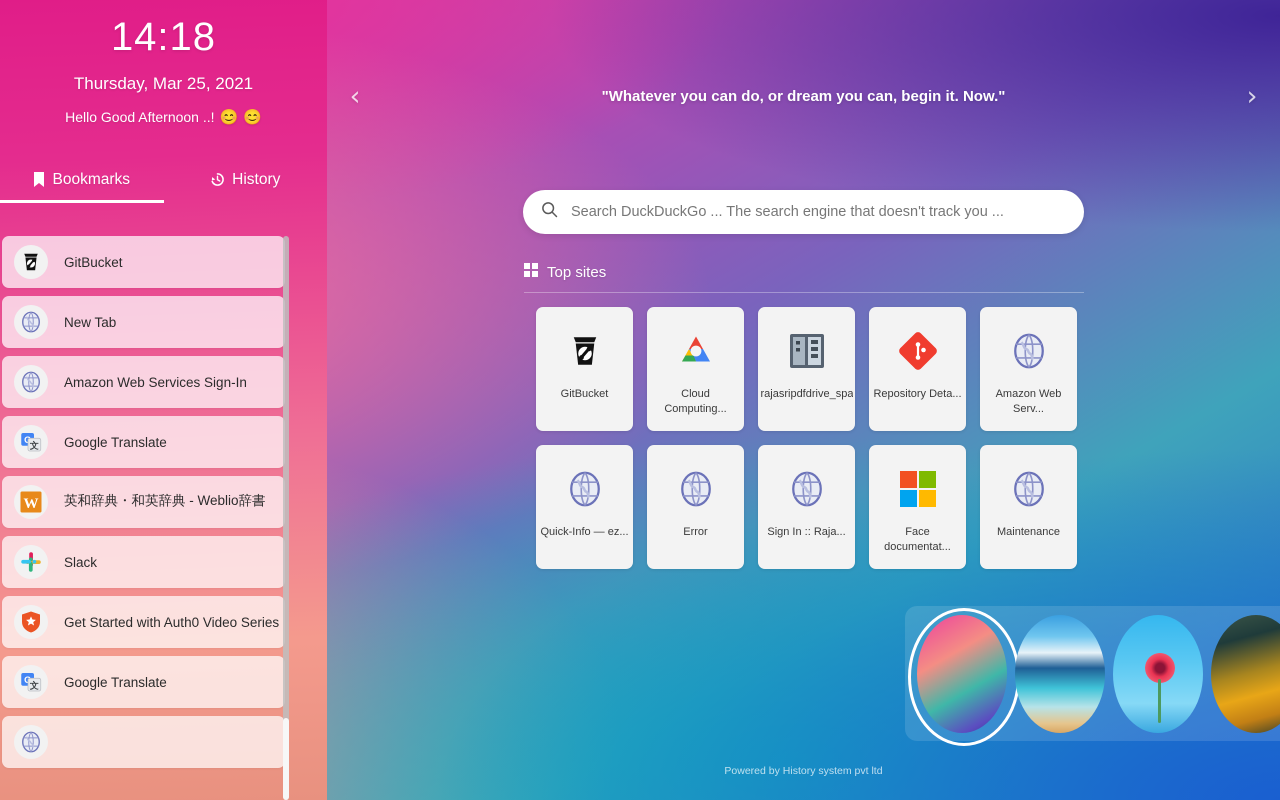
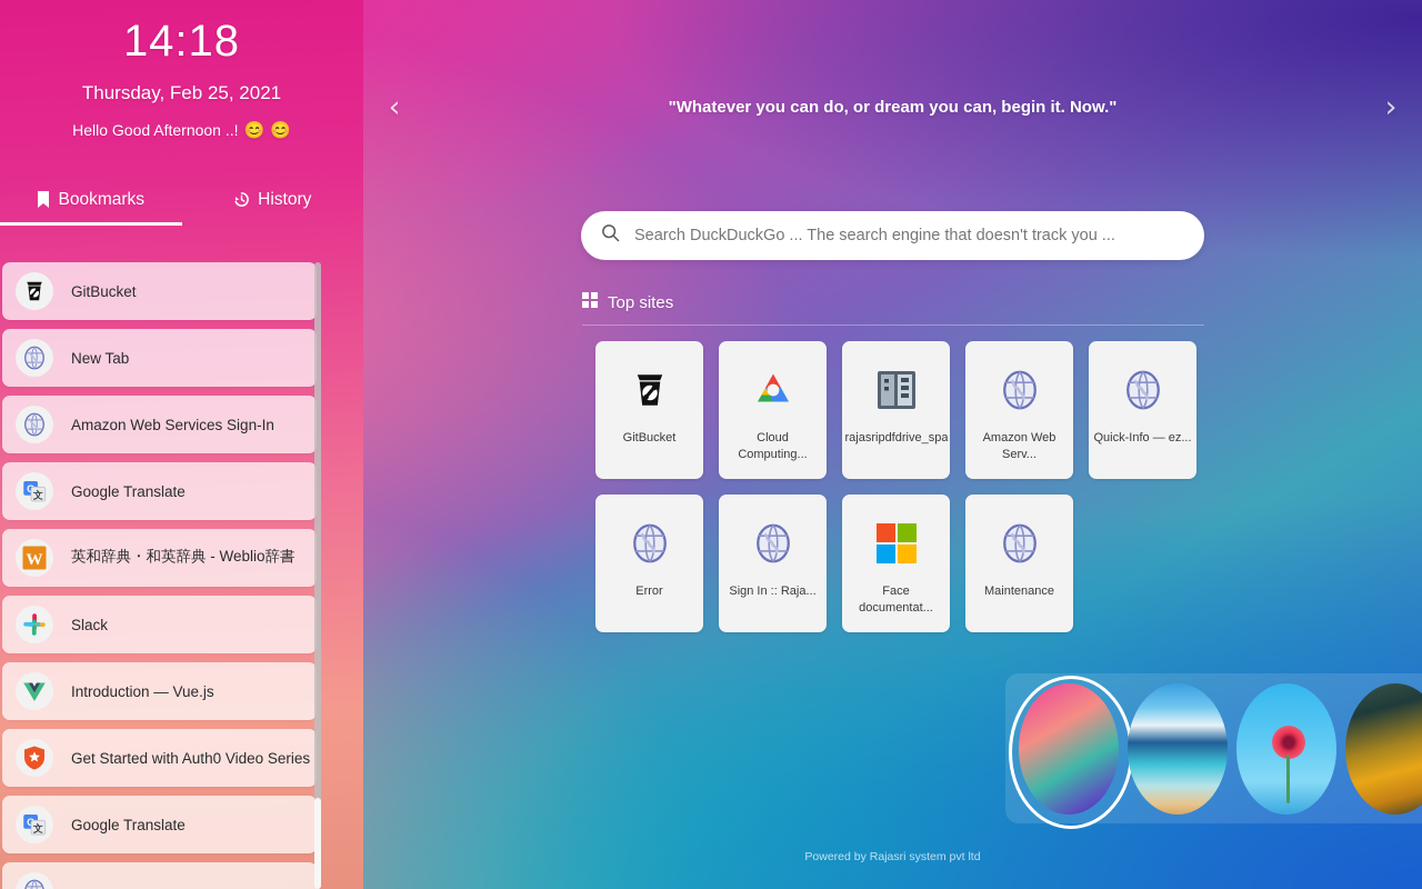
  14:18
- Thursday, Mar 25, 2021
+ Thursday, Feb 25, 2021
  Hello Good Afternoon ..!
  😊
  😊
  Bookmarks
  History
  GitBucket
  New Tab
  Amazon Web Services Sign-In
  G
  文
  Google Translate
  W
  英和辞典・和英辞典 - Weblio辞書
  Slack
+ Introduction — Vue.js
  Get Started with Auth0 Video Series
  G
  文
  Google Translate
  ‹
  "Whatever you can do, or dream you can, begin it. Now."
  ›
  Search DuckDuckGo ... The search engine that doesn't track you ...
  Top sites
  GitBucket
  Cloud Computing...
  rajasripdfdrive_spa
- Repository Deta...
  Amazon Web Serv...
  Quick-Info — ez...
  Error
  Sign In :: Raja...
  Face documentat...
  Maintenance
- Powered by History system pvt ltd
+ Powered by Rajasri system pvt ltd
